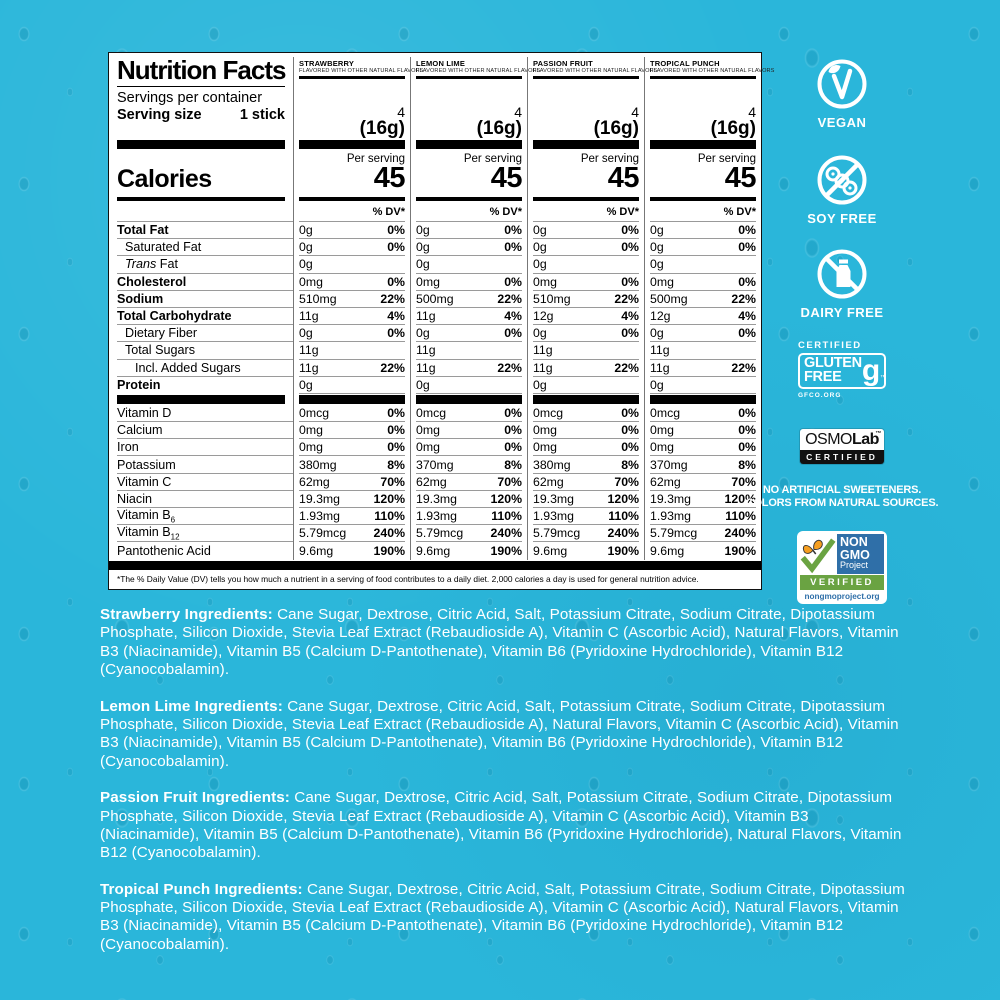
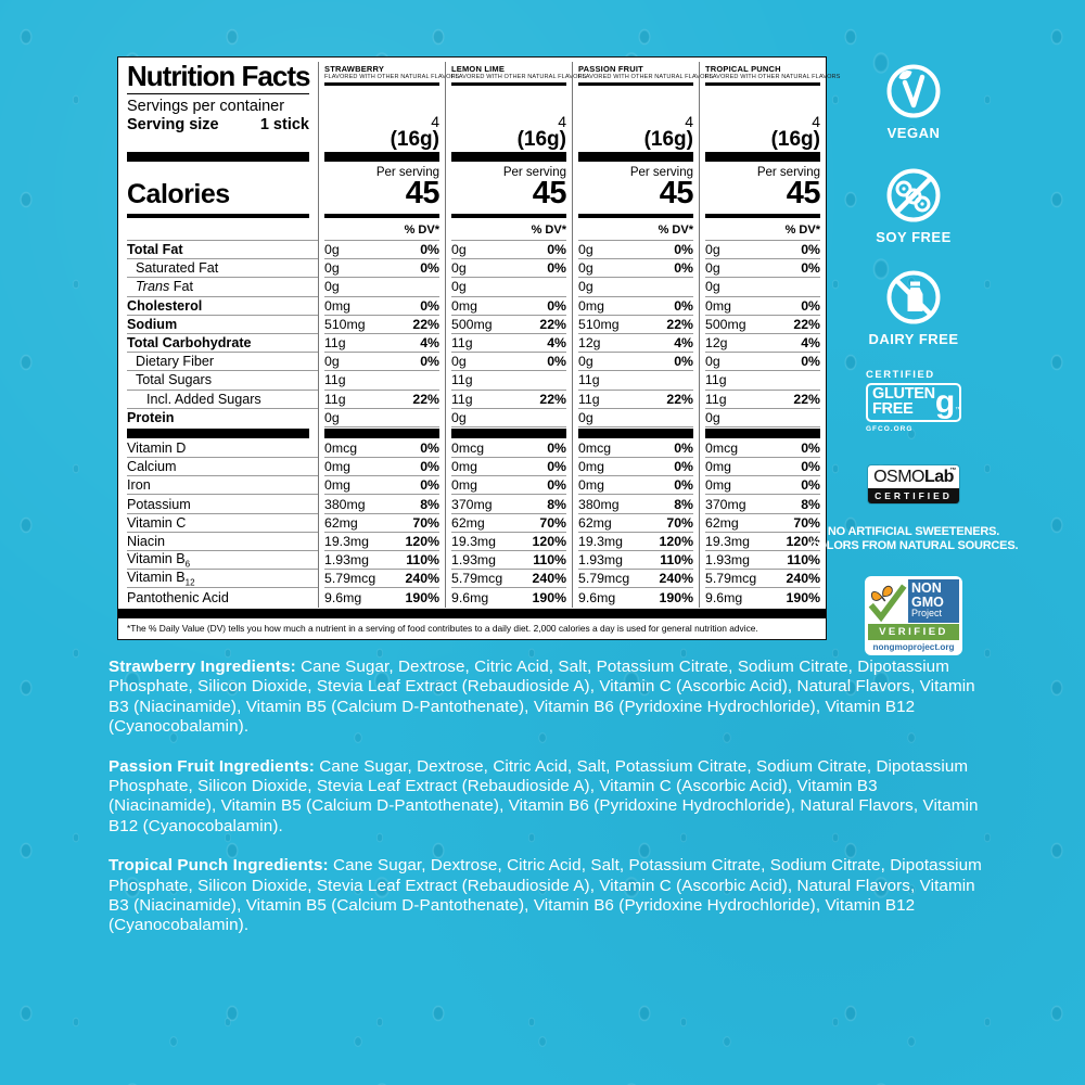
  Nutrition Facts
  Servings per container
  Serving size
  1 stick
  Calories
  Total Fat
  Saturated Fat
  Trans Fat
  Cholesterol
  Sodium
  Total Carbohydrate
  Dietary Fiber
  Total Sugars
  Incl. Added Sugars
  Protein
  Vitamin D
  Calcium
  Iron
  Potassium
  Vitamin C
  Niacin
  Vitamin B6
  Vitamin B12
  Pantothenic Acid
  STRAWBERRY
  4
  (16g)
  Per serving
  45
  % DV*
  0g
  0%
  0g
  0%
  0g
  0mg
  0%
  510mg
  22%
  11g
  4%
  0g
  0%
  11g
  11g
  22%
  0g
  0mcg
  0%
  0mg
  0%
  0mg
  0%
  380mg
  8%
  62mg
  70%
  19.3mg
  120%
  1.93mg
  110%
  5.79mcg
  240%
  9.6mg
  190%
  LEMON LIME
  4
  (16g)
  Per serving
  45
  % DV*
  0g
  0%
  0g
  0%
  0g
  0mg
  0%
  500mg
  22%
  11g
  4%
  0g
  0%
  11g
  11g
  22%
  0g
  0mcg
  0%
  0mg
  0%
  0mg
  0%
  370mg
  8%
  62mg
  70%
  19.3mg
  120%
  1.93mg
  110%
  5.79mcg
  240%
  9.6mg
  190%
  PASSION FRUIT
  4
  (16g)
  Per serving
  45
  % DV*
  0g
  0%
  0g
  0%
  0g
  0mg
  0%
  510mg
  22%
  12g
  4%
  0g
  0%
  11g
  11g
  22%
  0g
  0mcg
  0%
  0mg
  0%
  0mg
  0%
  380mg
  8%
  62mg
  70%
  19.3mg
  120%
  1.93mg
  110%
  5.79mcg
  240%
  9.6mg
  190%
  TROPICAL PUNCH
  4
  (16g)
  Per serving
  45
  % DV*
  0g
  0%
  0g
  0%
  0g
  0mg
  0%
  500mg
  22%
  12g
  4%
  0g
  0%
  11g
  11g
  22%
  0g
  0mcg
  0%
  0mg
  0%
  0mg
  0%
  370mg
  8%
  62mg
  70%
  19.3mg
  120%
  1.93mg
  110%
  5.79mcg
  240%
  9.6mg
  190%
  *The % Daily Value (DV) tells you how much a nutrient in a serving of food contributes to a daily diet. 2,000 calories a day is used for general nutrition advice.
  VEGAN
  SOY FREE
  DAIRY FREE
  CERTIFIED
  GLUTEN
  FREE
  g
  OSMOLab
  CERTIFIED
  NO ARTIFICIAL SWEETENERS.
  COLORS FROM NATURAL SOURCES.
  NON
  GMO
  Project
  VERIFIED
  nongmoproject.org
  Strawberry Ingredients: Cane Sugar, Dextrose, Citric Acid, Salt, Potassium Citrate, Sodium Citrate, Dipotassium Phosphate, Silicon Dioxide, Stevia Leaf Extract (Rebaudioside A), Vitamin C (Ascorbic Acid), Natural Flavors, Vitamin B3 (Niacinamide), Vitamin B5 (Calcium D-Pantothenate), Vitamin B6 (Pyridoxine Hydrochloride), Vitamin B12 (Cyanocobalamin).
- Lemon Lime Ingredients: Cane Sugar, Dextrose, Citric Acid, Salt, Potassium Citrate, Sodium Citrate, Dipotassium Phosphate, Silicon Dioxide, Stevia Leaf Extract (Rebaudioside A), Natural Flavors, Vitamin C (Ascorbic Acid), Vitamin B3 (Niacinamide), Vitamin B5 (Calcium D-Pantothenate), Vitamin B6 (Pyridoxine Hydrochloride), Vitamin B12 (Cyanocobalamin).
  Passion Fruit Ingredients: Cane Sugar, Dextrose, Citric Acid, Salt, Potassium Citrate, Sodium Citrate, Dipotassium Phosphate, Silicon Dioxide, Stevia Leaf Extract (Rebaudioside A), Vitamin C (Ascorbic Acid), Vitamin B3 (Niacinamide), Vitamin B5 (Calcium D-Pantothenate), Vitamin B6 (Pyridoxine Hydrochloride), Natural Flavors, Vitamin B12 (Cyanocobalamin).
  Tropical Punch Ingredients: Cane Sugar, Dextrose, Citric Acid, Salt, Potassium Citrate, Sodium Citrate, Dipotassium Phosphate, Silicon Dioxide, Stevia Leaf Extract (Rebaudioside A), Vitamin C (Ascorbic Acid), Natural Flavors, Vitamin B3 (Niacinamide), Vitamin B5 (Calcium D-Pantothenate), Vitamin B6 (Pyridoxine Hydrochloride), Vitamin B12 (Cyanocobalamin).
